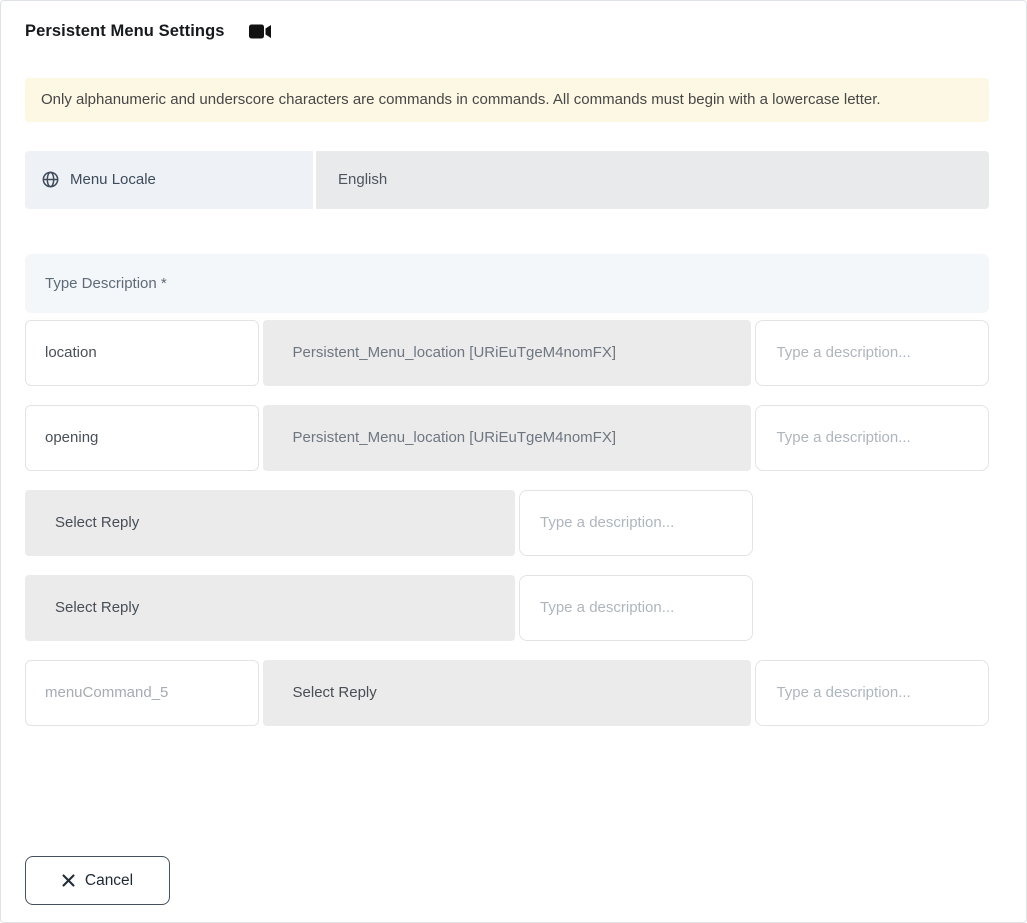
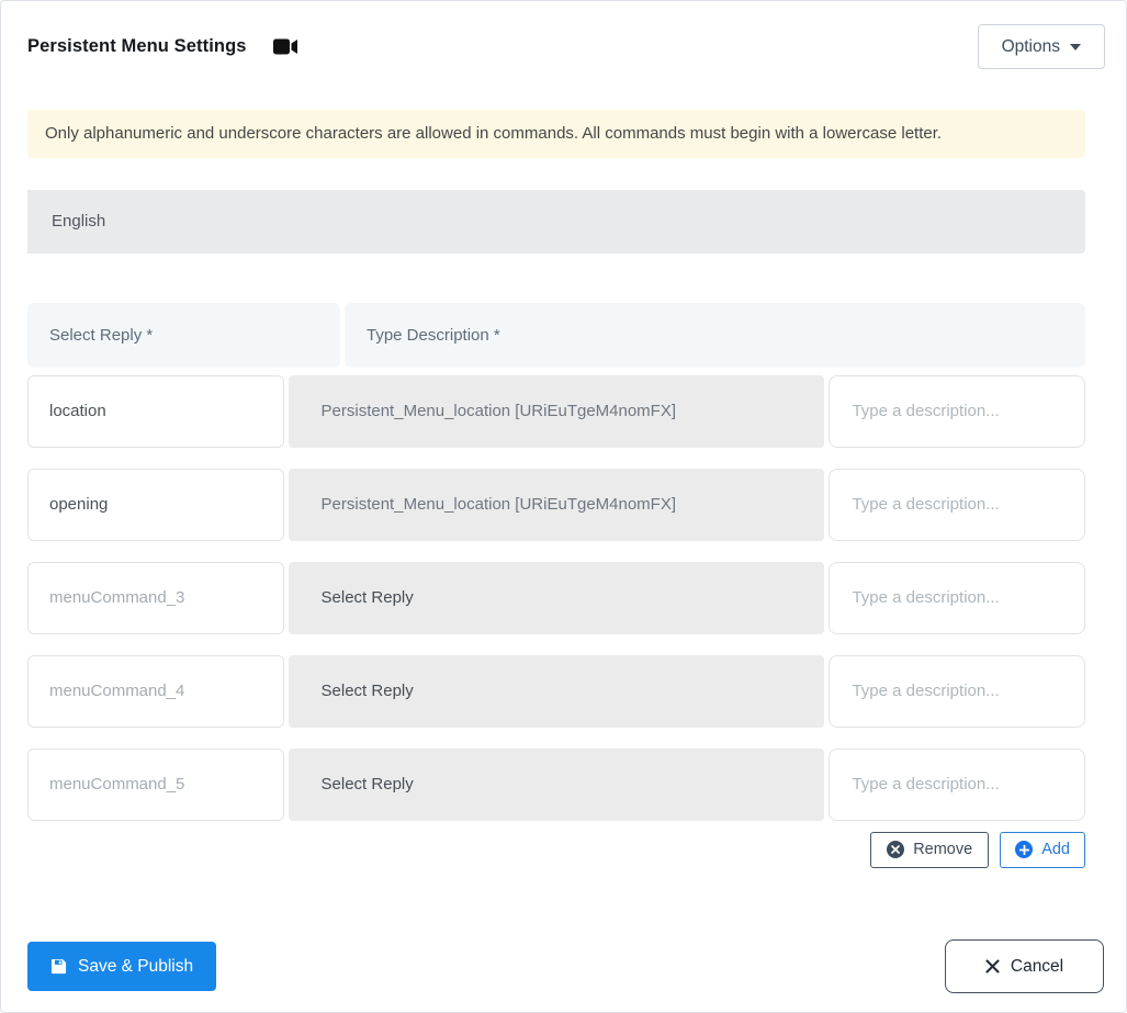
  Persistent Menu Settings
+ Options
- Only alphanumeric and underscore characters are commands in commands. All commands must begin with a lowercase letter.
+ Only alphanumeric and underscore characters are allowed in commands. All commands must begin with a lowercase letter.
- Menu Locale
  English
+ Select Reply *
  Type Description *
  location
  Persistent_Menu_location [URiEuTgeM4nomFX]
  Type a description...
  opening
  Persistent_Menu_location [URiEuTgeM4nomFX]
  Type a description...
+ menuCommand_3
  Select Reply
  Type a description...
+ menuCommand_4
  Select Reply
  Type a description...
  menuCommand_5
  Select Reply
  Type a description...
+ Remove
+ Add
+ Save & Publish
  Cancel
